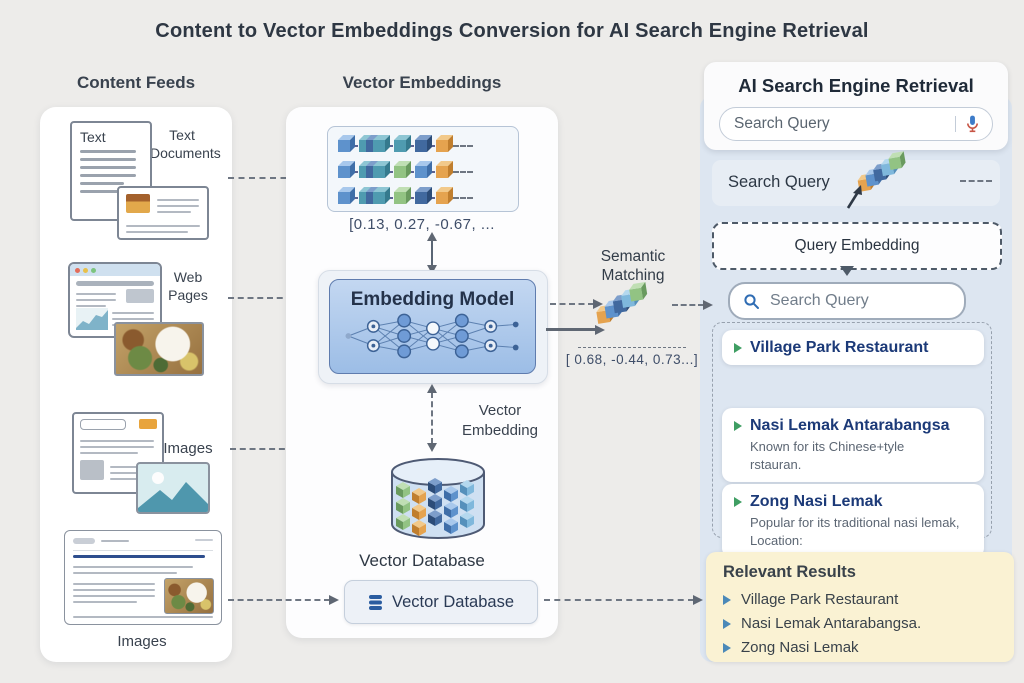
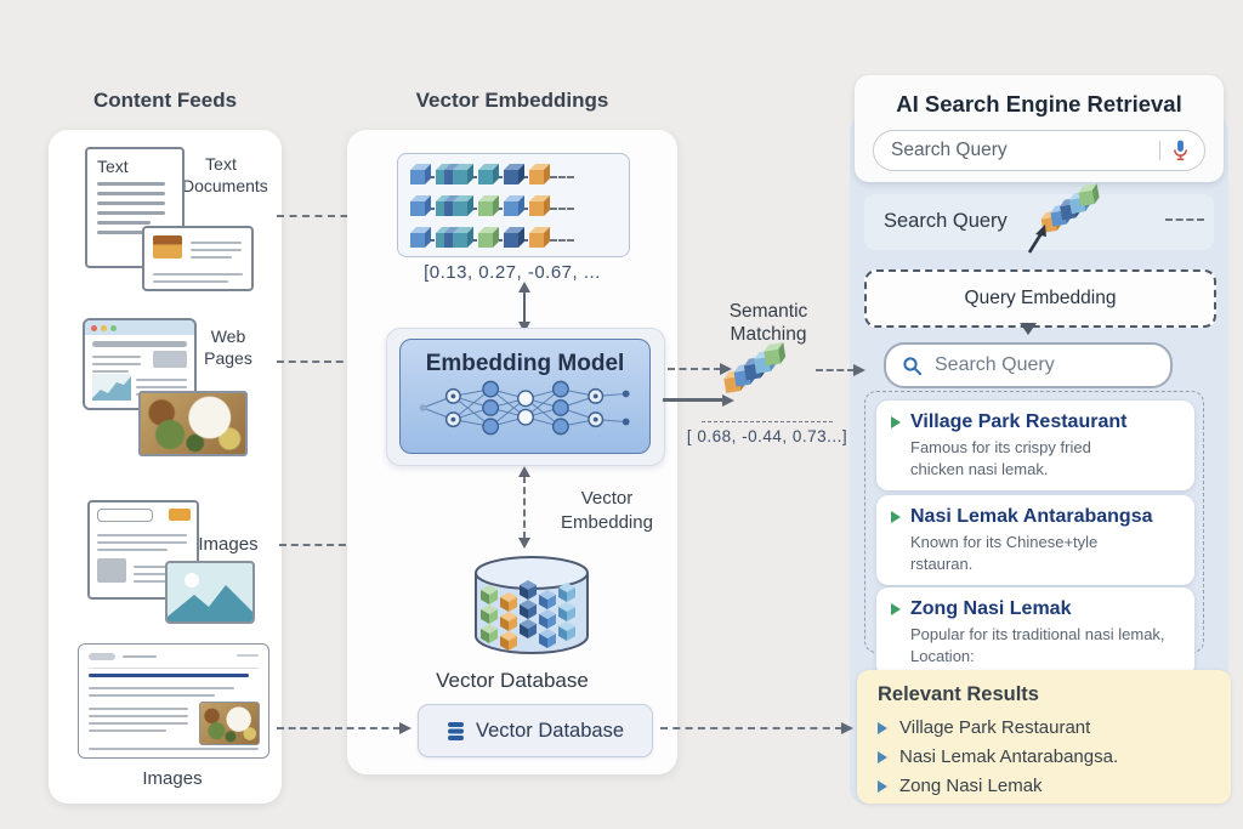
- Content to Vector Embeddings Conversion for AI Search Engine Retrieval
  Content Feeds
  Text
  Text Documents
  Web Pages
  Images
  Images
  Vector Embeddings
  [0.13, 0.27, -0.67, ...
  Embedding Model
  Vector Embedding
  Vector Database
  Vector Database
  Semantic
  Matching
  [ 0.68, -0.44, 0.73...]
  AI Search Engine Retrieval
  Search Query
  Search Query
  Query Embedding
  Search Query
  Village Park Restaurant
+ Famous for its crispy fried chicken nasi lemak.
  Nasi Lemak Antarabangsa
  Known for its Chinese+tyle rstauran.
  Zong Nasi Lemak
  Popular for its traditional nasi lemak, Location:
  Relevant Results
  Village Park Restaurant
  Nasi Lemak Antarabangsa.
  Zong Nasi Lemak
